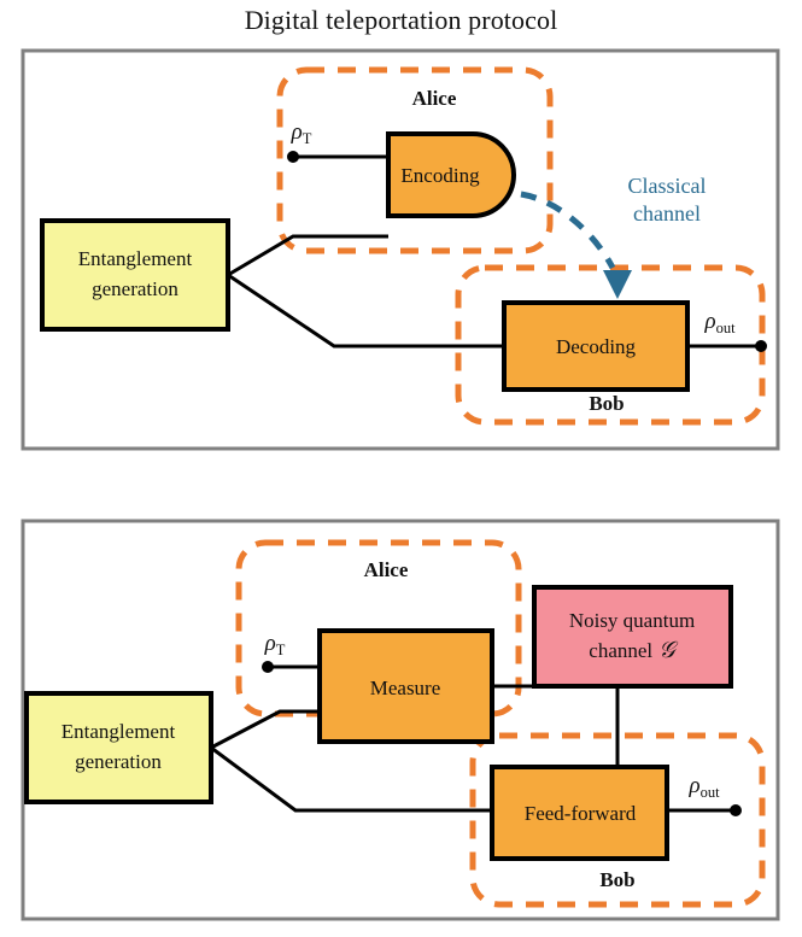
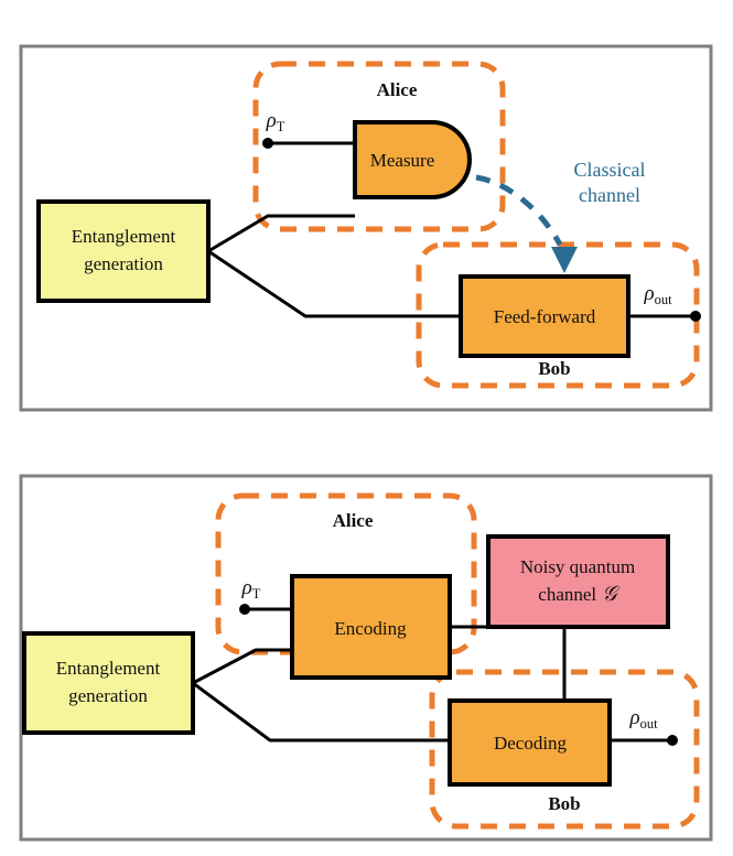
- Digital teleportation protocol
  Alice
  Bob
  ρT
  Entanglement
  generation
- Encoding
+ Measure
- Decoding
+ Feed-forward
  ρout
  Classical
  channel
  Alice
  Bob
  ρT
  Entanglement
  generation
- Measure
+ Encoding
  Noisy quantum
  channel 𝒢
- Feed-forward
+ Decoding
  ρout
